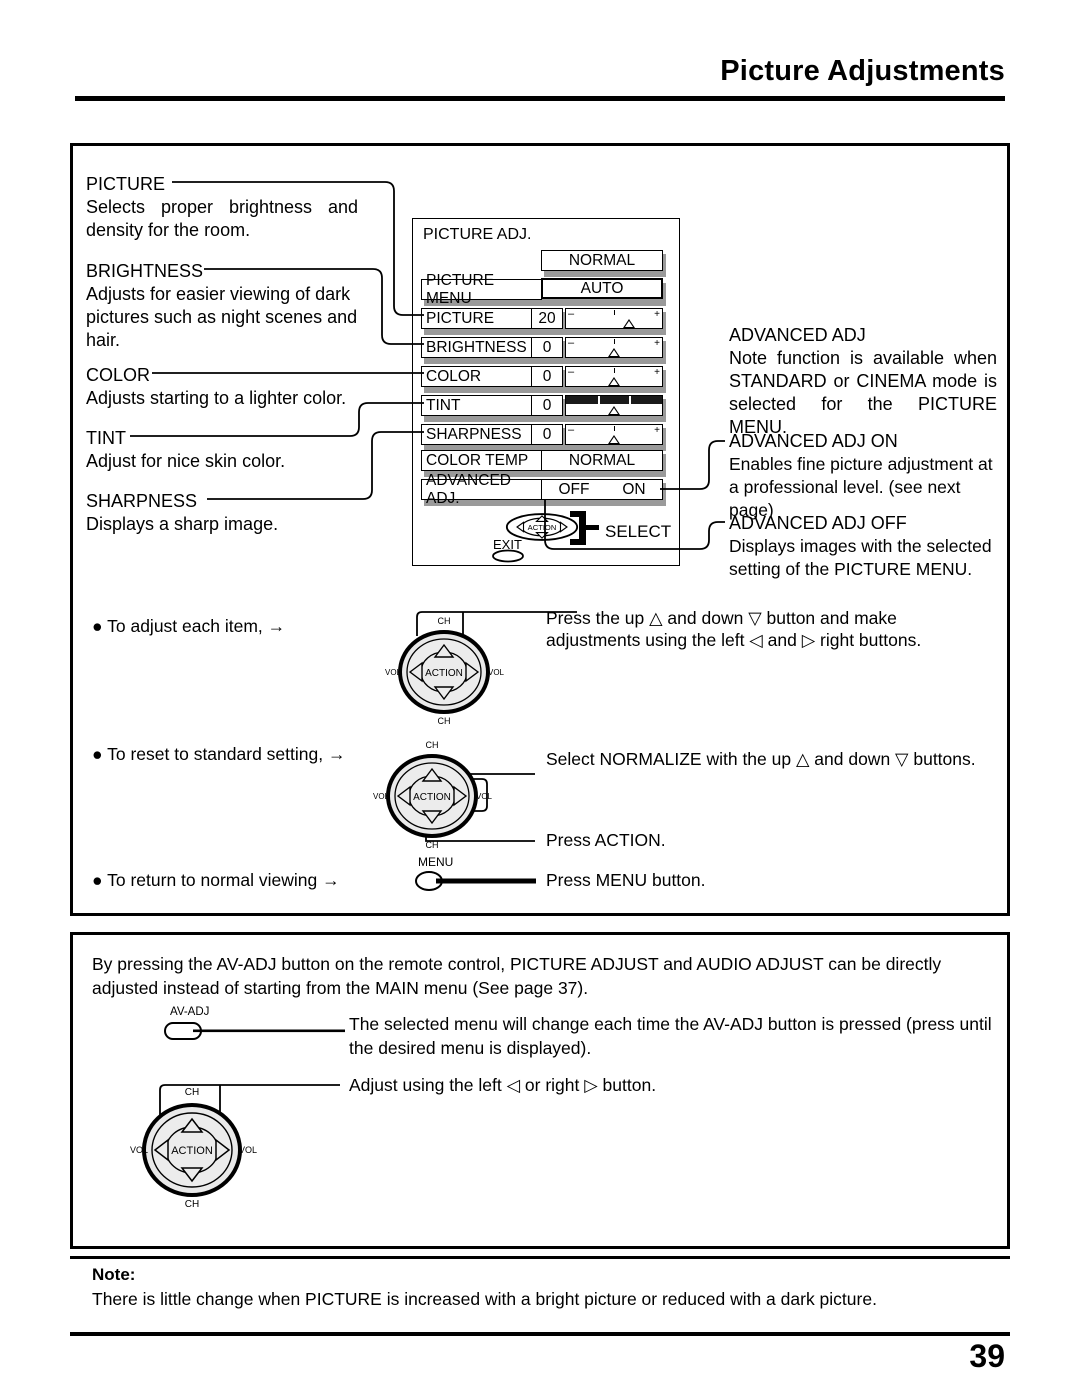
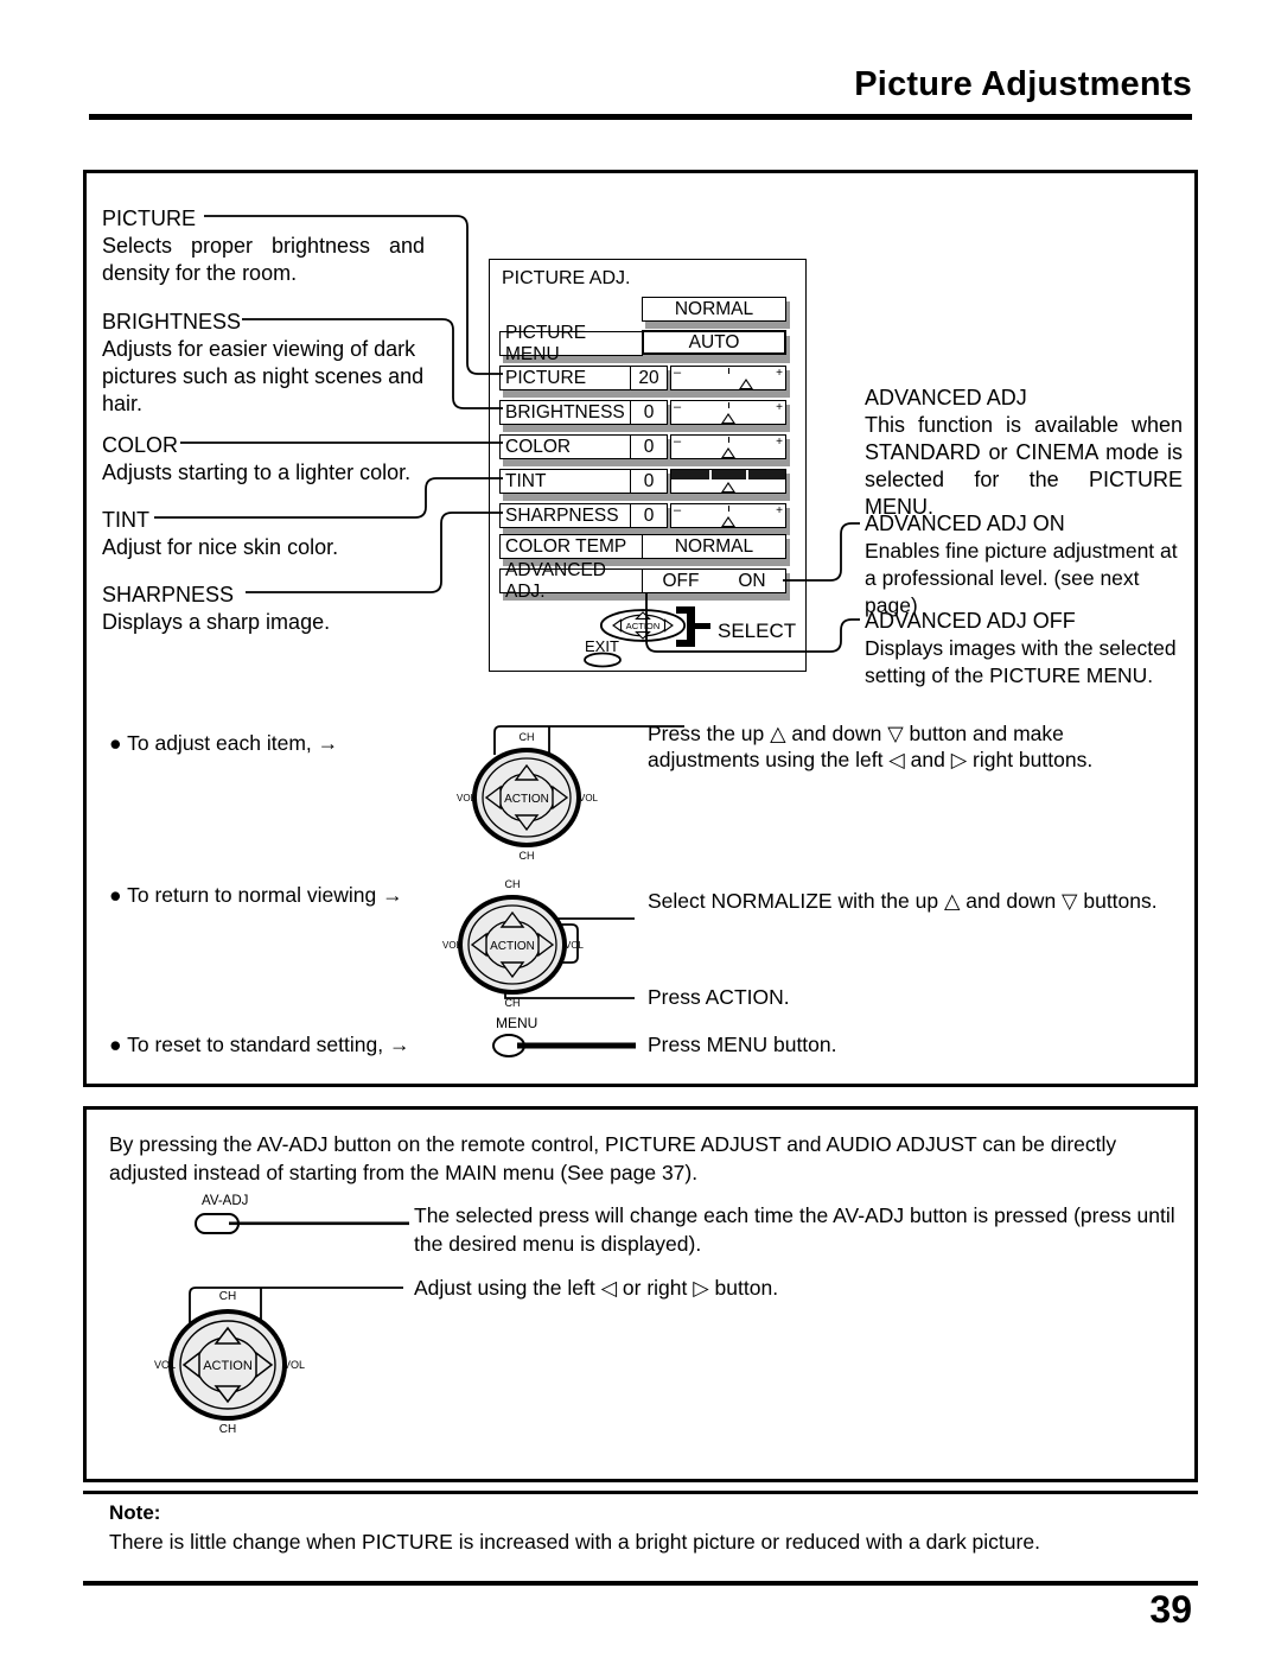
  Picture Adjustments
  PICTURE
  Selects proper brightness and density for the room.
  BRIGHTNESS
  Adjusts for easier viewing of dark pictures such as night scenes and hair.
  COLOR
  Adjusts starting to a lighter color.
  TINT
  Adjust for nice skin color.
  SHARPNESS
  Displays a sharp image.
  ADVANCED ADJ
- Note function is available when STANDARD or CINEMA mode is selected for the PICTURE MENU.
+ This function is available when STANDARD or CINEMA mode is selected for the PICTURE MENU.
  ADVANCED ADJ ON
  Enables fine picture adjustment at a professional level. (see next page)
  ADVANCED ADJ OFF
  Displays images with the selected setting of the PICTURE MENU.
  PICTURE ADJ.
  NORMAL
  PICTURE MENU
  AUTO
  PICTURE
  20
  –
  +
  BRIGHTNESS
  0
  –
  +
  COLOR
  0
  –
  +
  TINT
  0
  SHARPNESS
  0
  –
  +
  COLOR TEMP
  NORMAL
  ADVANCED ADJ.
  OFF
  ON
  ACTION
  SELECT
  EXIT
  ● To adjust each item, →
  Press the up △ and down ▽ button and make adjustments using the left ◁ and ▷ right buttons.
- ● To reset to standard setting, →
+ ● To return to normal viewing →
  Select NORMALIZE with the up △ and down ▽ buttons.
  Press ACTION.
- ● To return to normal viewing →
+ ● To reset to standard setting, →
  Press MENU button.
  MENU
  By pressing the AV-ADJ button on the remote control, PICTURE ADJUST and AUDIO ADJUST can be directly adjusted instead of starting from the MAIN menu (See page 37).
  AV-ADJ
- The selected menu will change each time the AV-ADJ button is pressed (press until the desired menu is displayed).
+ The selected press will change each time the AV-ADJ button is pressed (press until the desired menu is displayed).
  Adjust using the left ◁ or right ▷ button.
  Note:
  There is little change when PICTURE is increased with a bright picture or reduced with a dark picture.
  39
  CH
  ACTION
  VOL
  VOL
  CH
  CH
  ACTION
  VOL
  VOL
  CH
  CH
  ACTION
  VOL
  VOL
  CH
